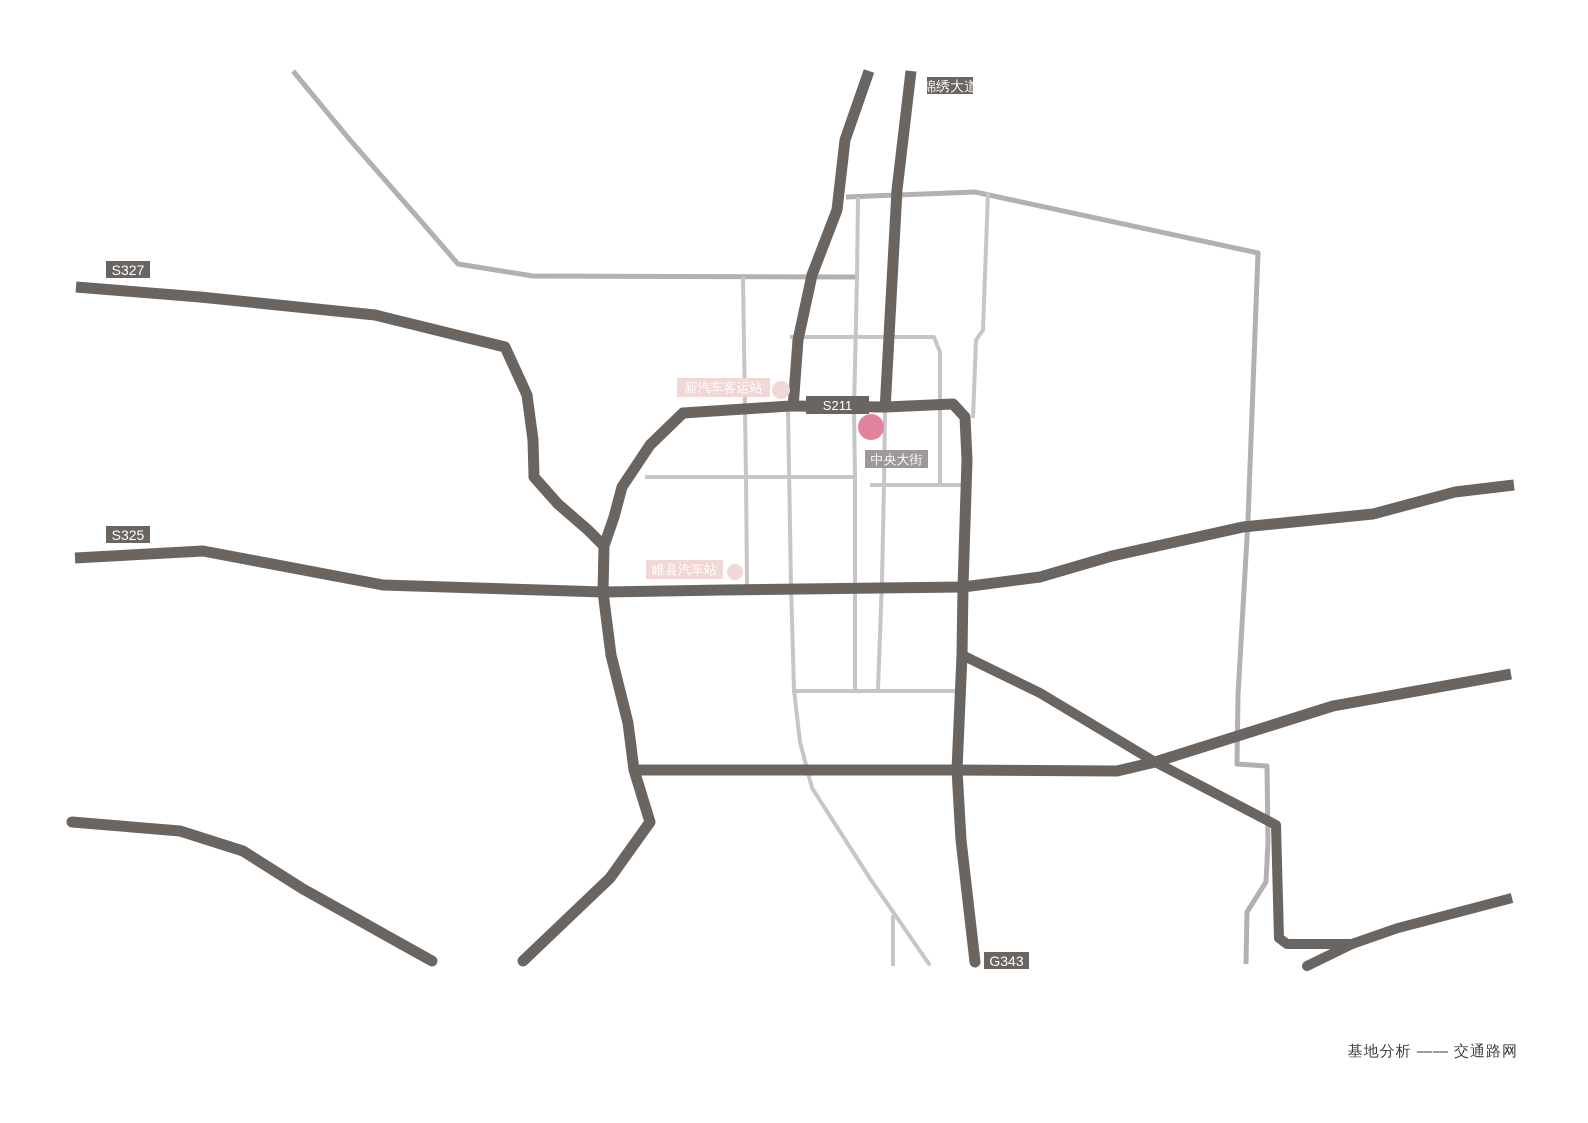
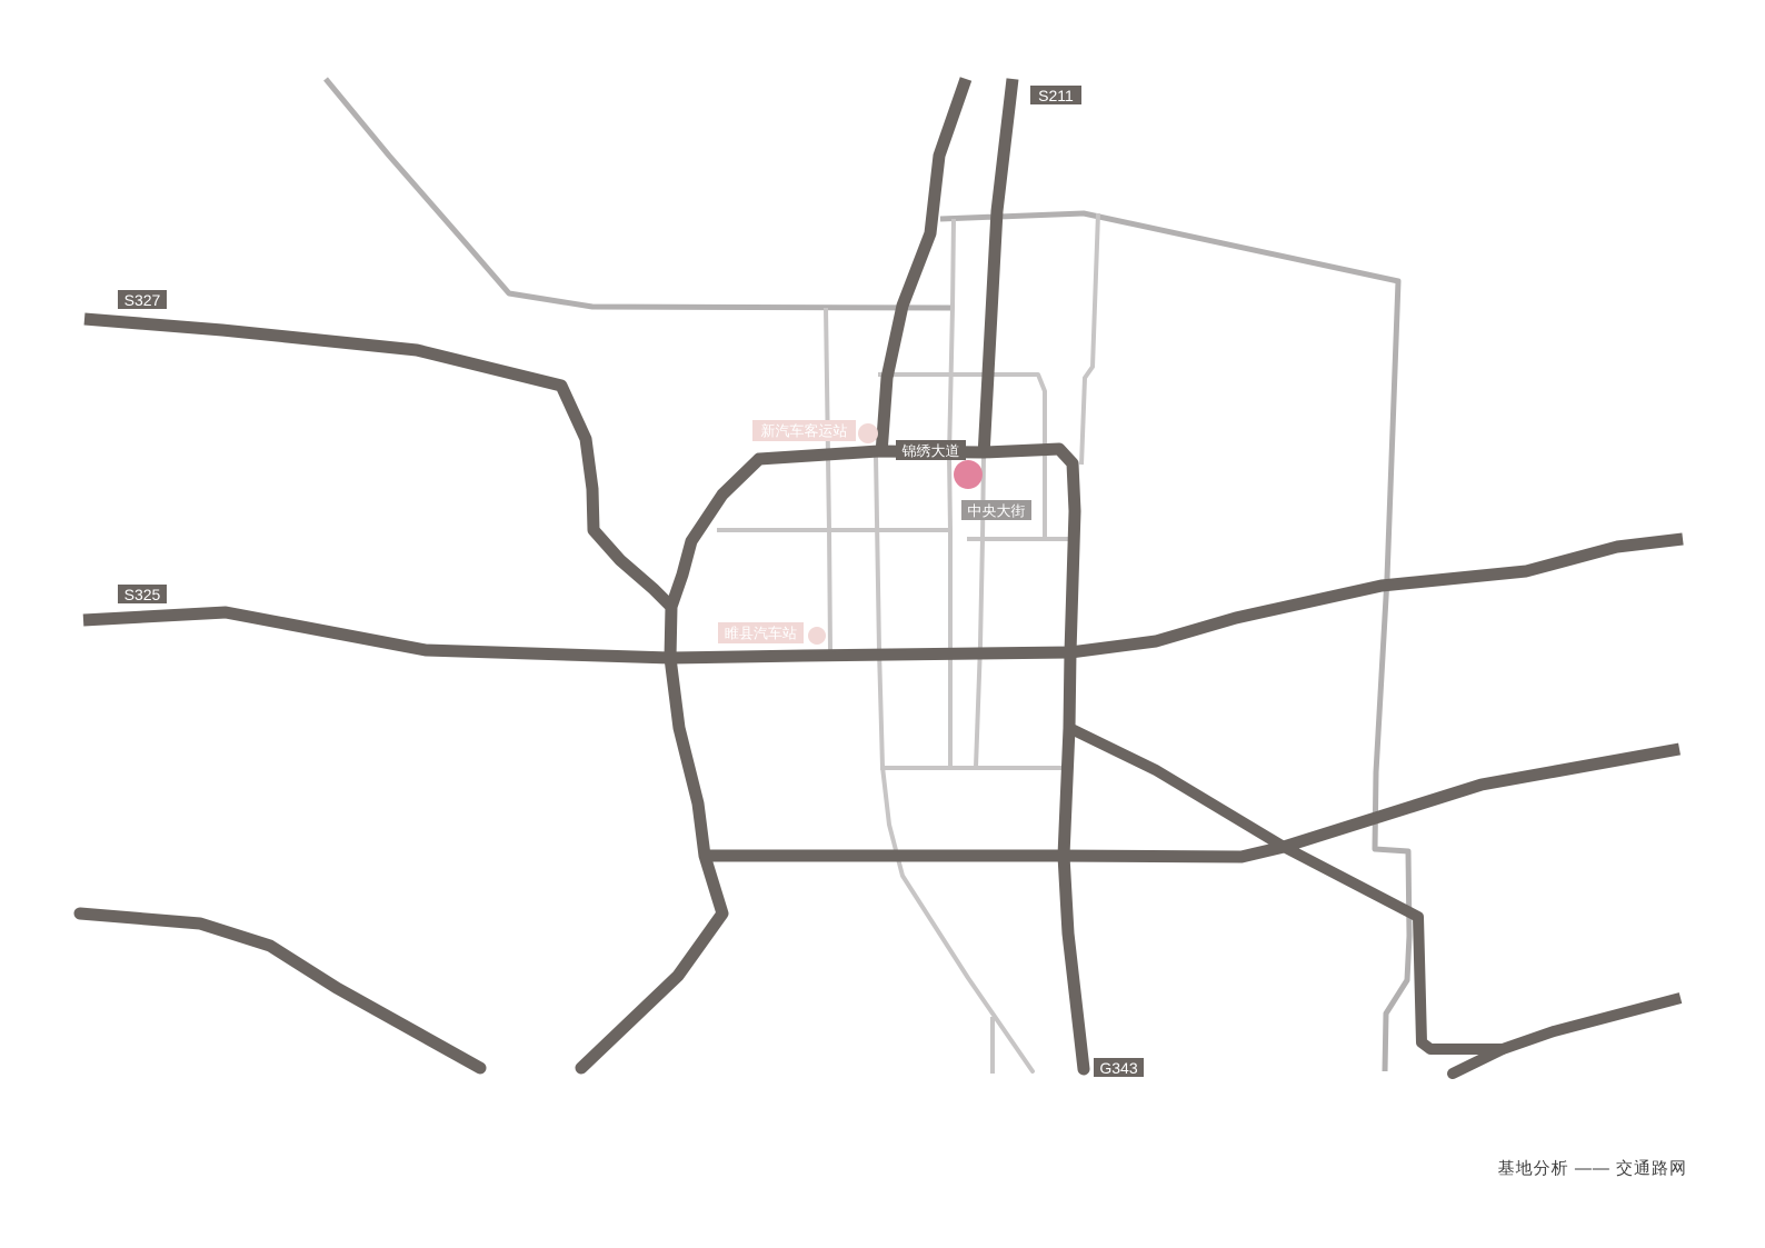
- 锦绣大道
+ S211
  S327
  S325
  G343
- S211
+ 锦绣大道
  中央大街
  新汽车客运站
  睢县汽车站
  基地分析 —— 交通路网
